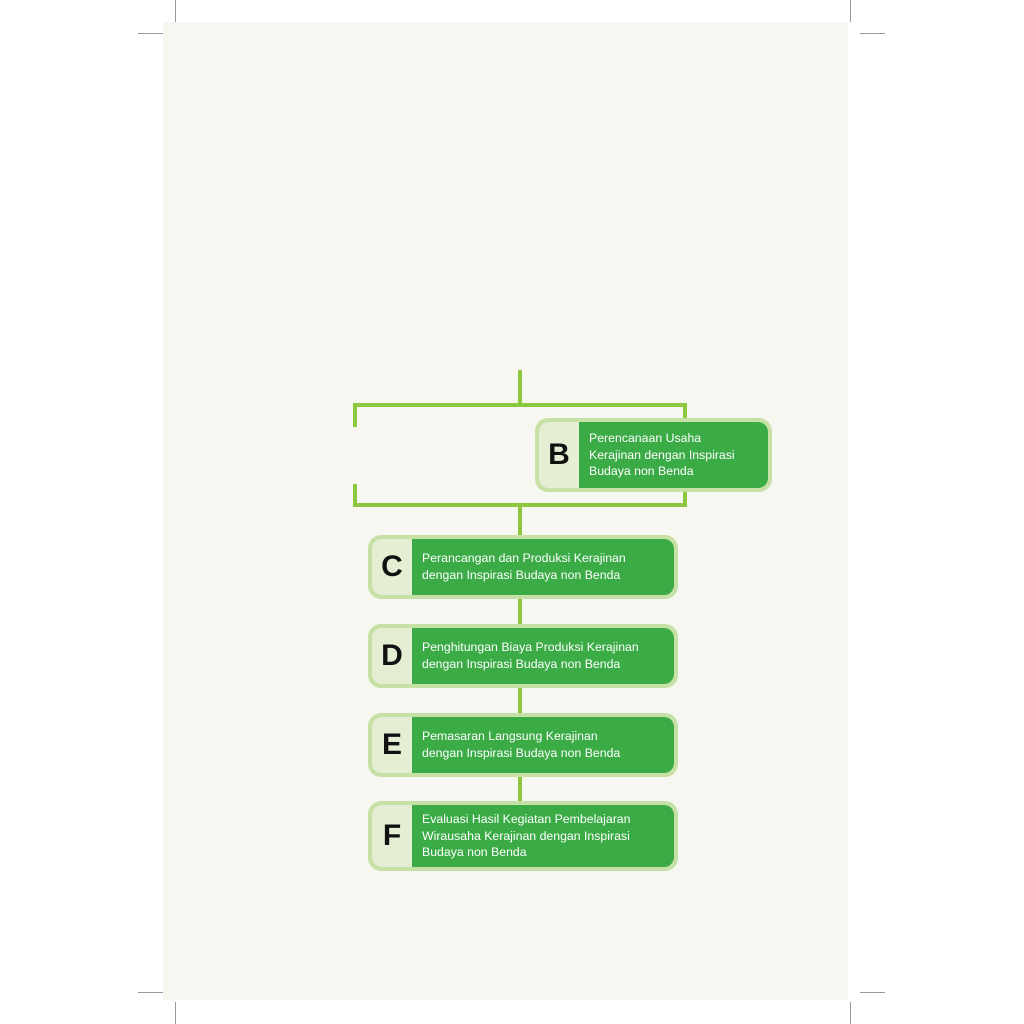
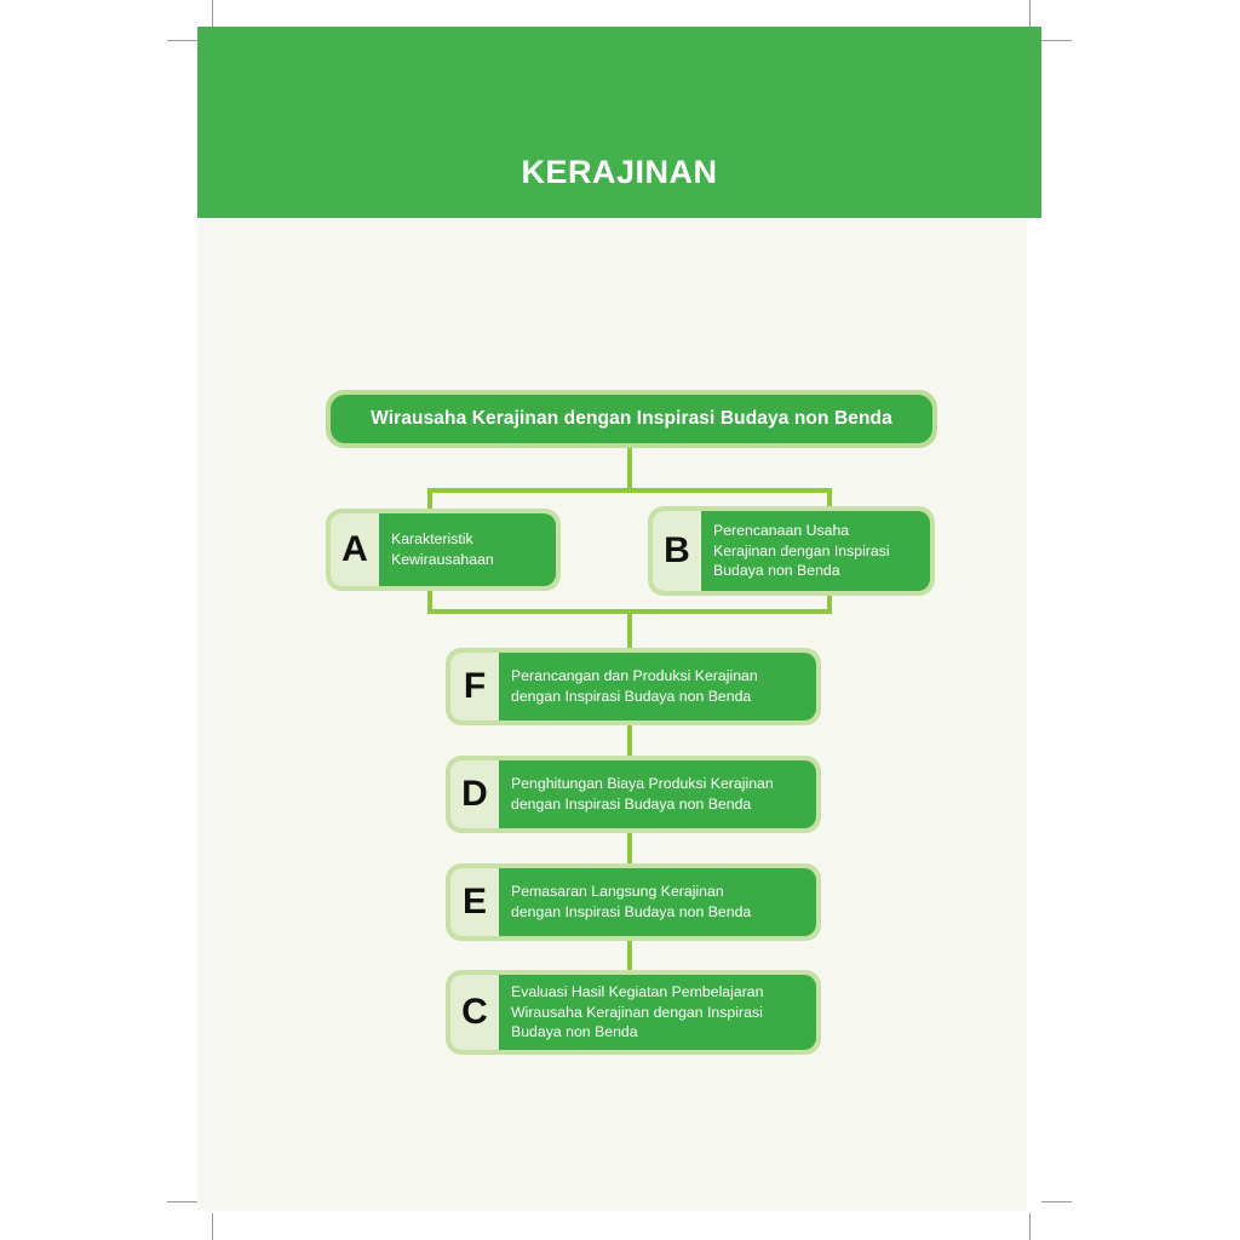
+ KERAJINAN
+ Wirausaha Kerajinan dengan Inspirasi Budaya non Benda
+ A
+ Karakteristik
+ Kewirausahaan
  B
  Perencanaan Usaha
  Kerajinan dengan Inspirasi
  Budaya non Benda
- C
+ F
  Perancangan dan Produksi Kerajinan
  dengan Inspirasi Budaya non Benda
  D
  Penghitungan Biaya Produksi Kerajinan
  dengan Inspirasi Budaya non Benda
  E
  Pemasaran Langsung Kerajinan
  dengan Inspirasi Budaya non Benda
- F
+ C
  Evaluasi Hasil Kegiatan Pembelajaran
  Wirausaha Kerajinan dengan Inspirasi
  Budaya non Benda
